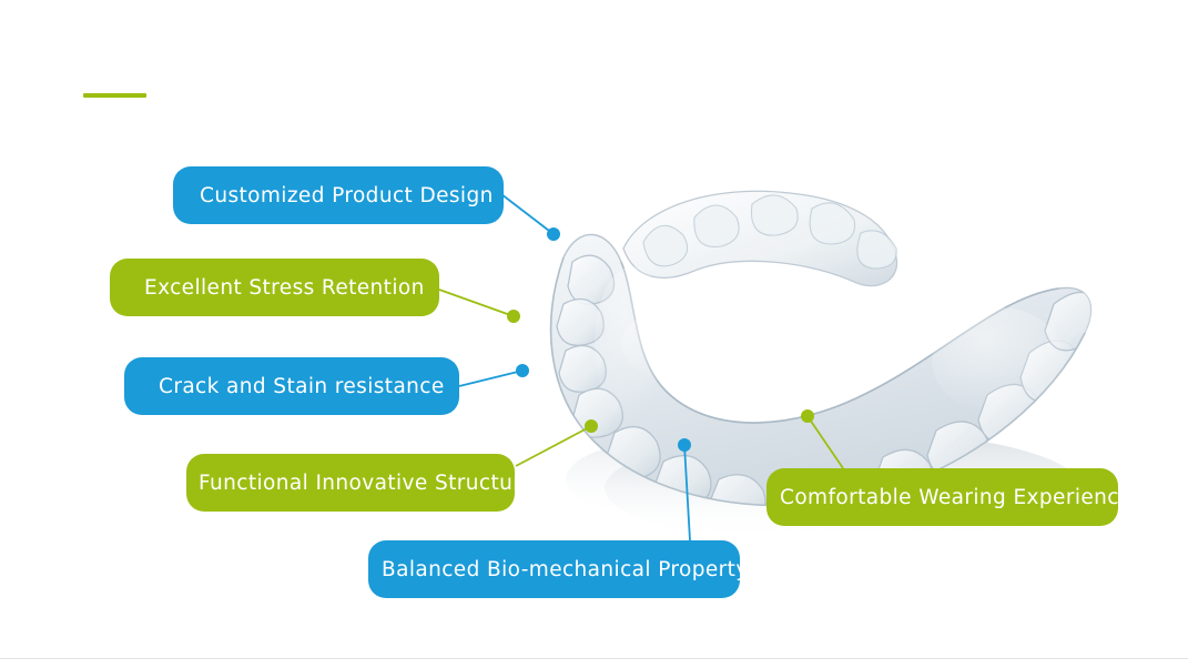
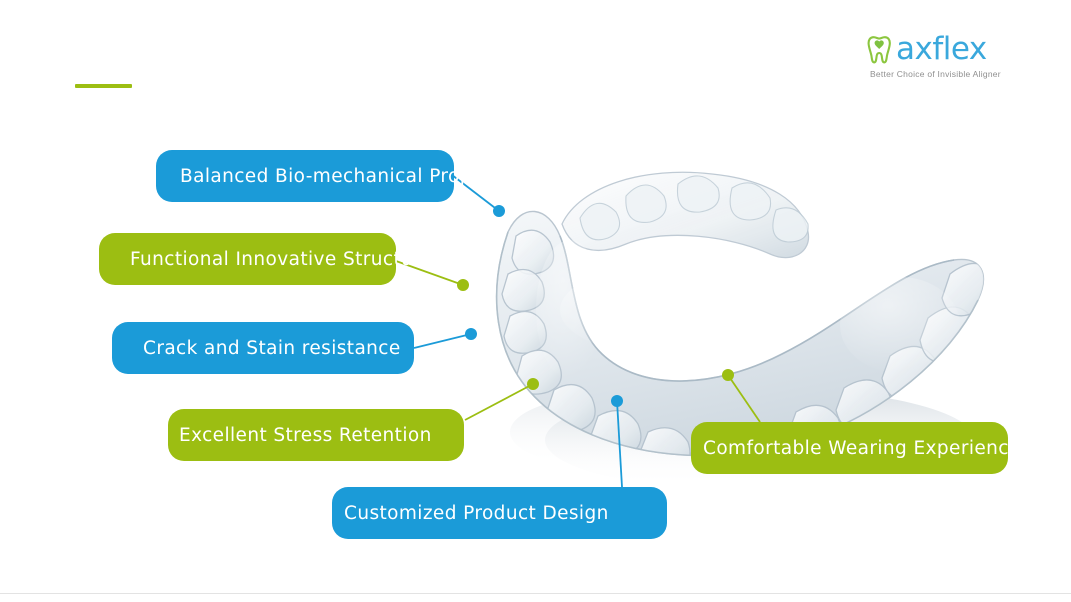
+ axflex
+ Better Choice of Invisible Aligner
- Customized Product Design
+ Balanced Bio-mechanical Property
- Excellent Stress Retention
+ Functional Innovative Structure
  Crack and Stain resistance
- Functional Innovative Structure
+ Excellent Stress Retention
- Balanced Bio-mechanical Property
+ Customized Product Design
  Comfortable Wearing Experience
